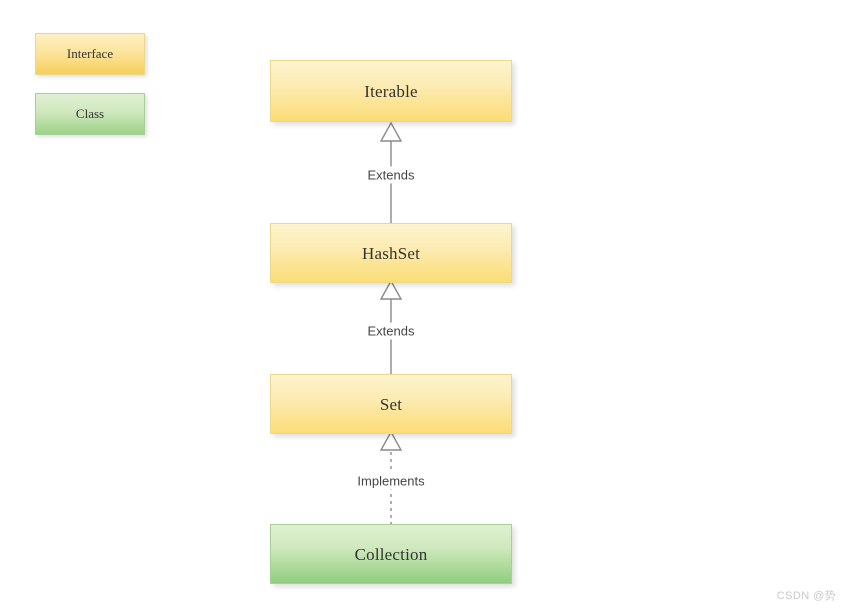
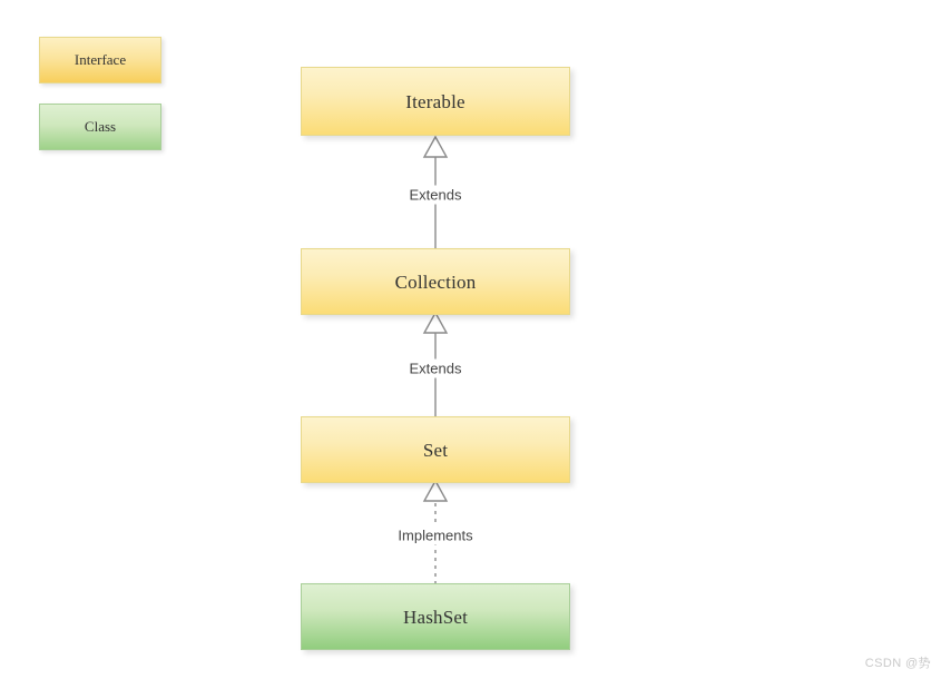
  Interface
  Class
  Iterable
- HashSet
+ Collection
  Set
- Collection
+ HashSet
  Extends
  Extends
  Implements
  CSDN @势
